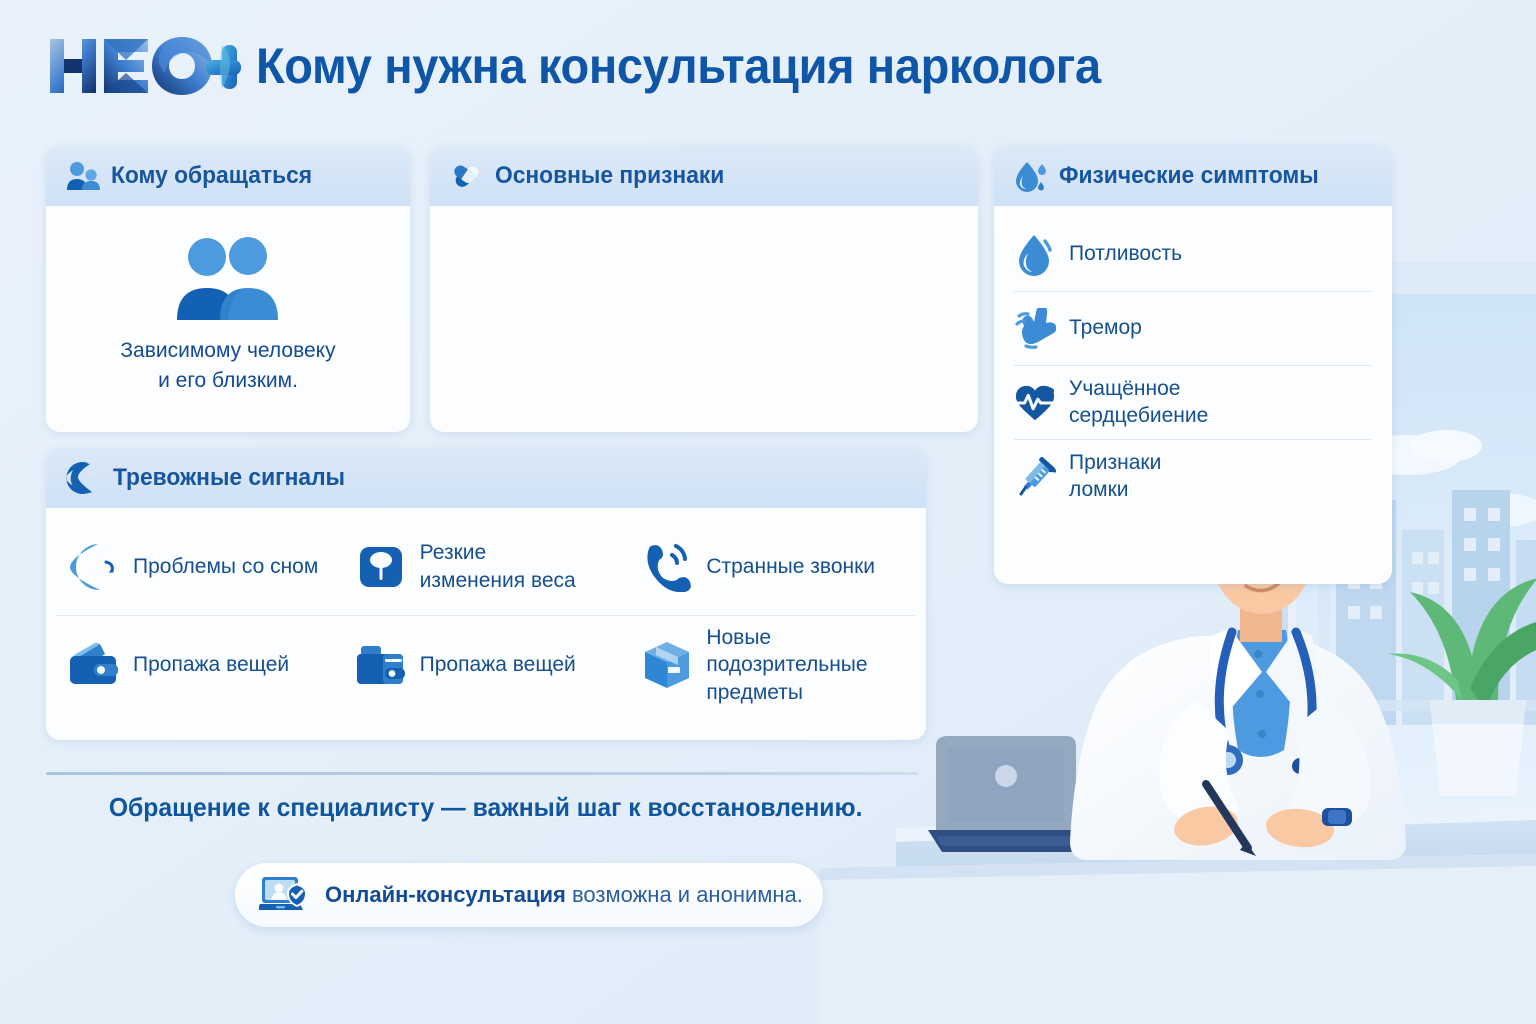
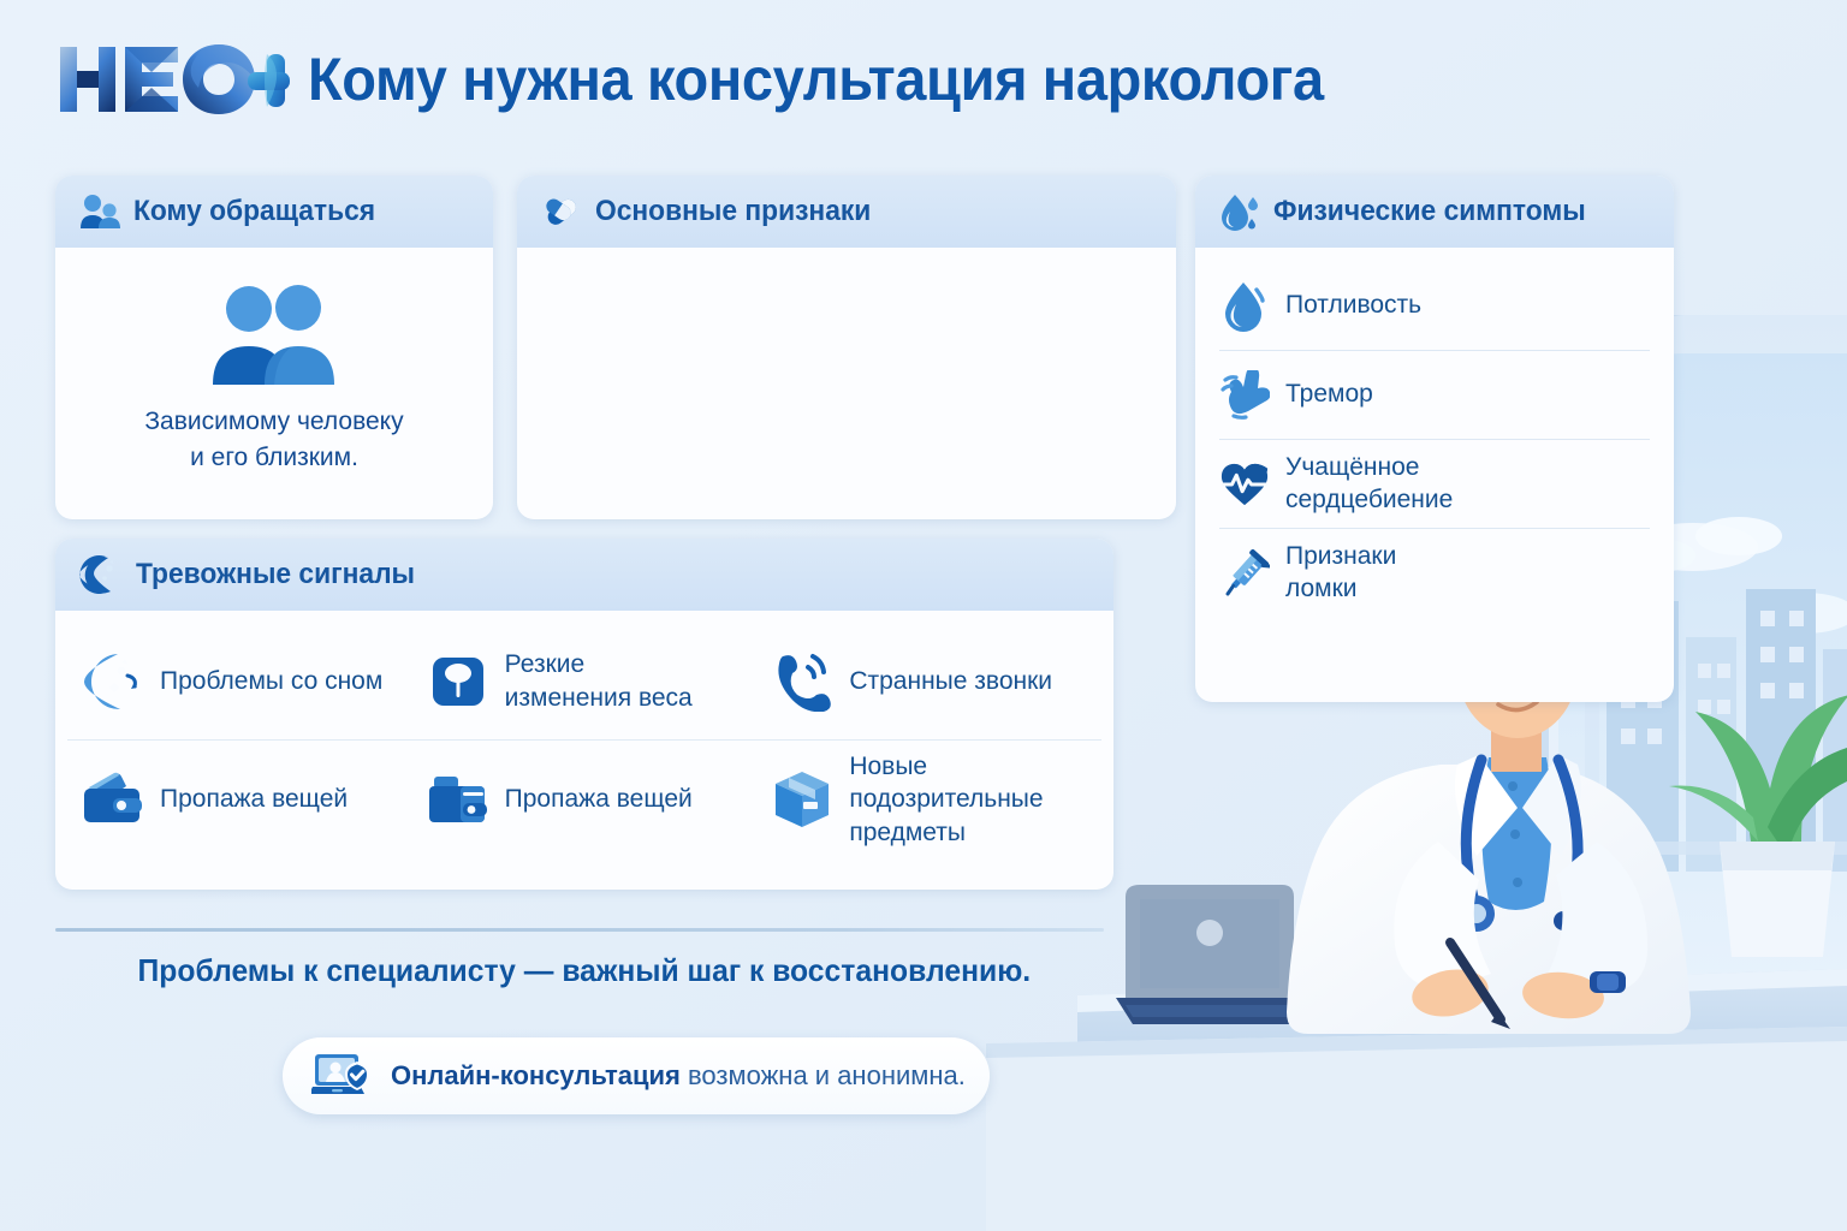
  Кому нужна консультация нарколога
  Кому обращаться
  Зависимому человеку
  и его близким.
  Основные признаки
  Физические симптомы
  Потливость
  Тремор
  Учащённое
  сердцебиение
  Признаки
  ломки
  Тревожные сигналы
  Проблемы со сном
  Резкие
  изменения веса
  Странные звонки
  Пропажа вещей
  Пропажа вещей
  Новые
  подозрительные
  предметы
- Обращение к специалисту — важный шаг к восстановлению.
+ Проблемы к специалисту — важный шаг к восстановлению.
  Онлайн-консультация возможна и анонимна.
